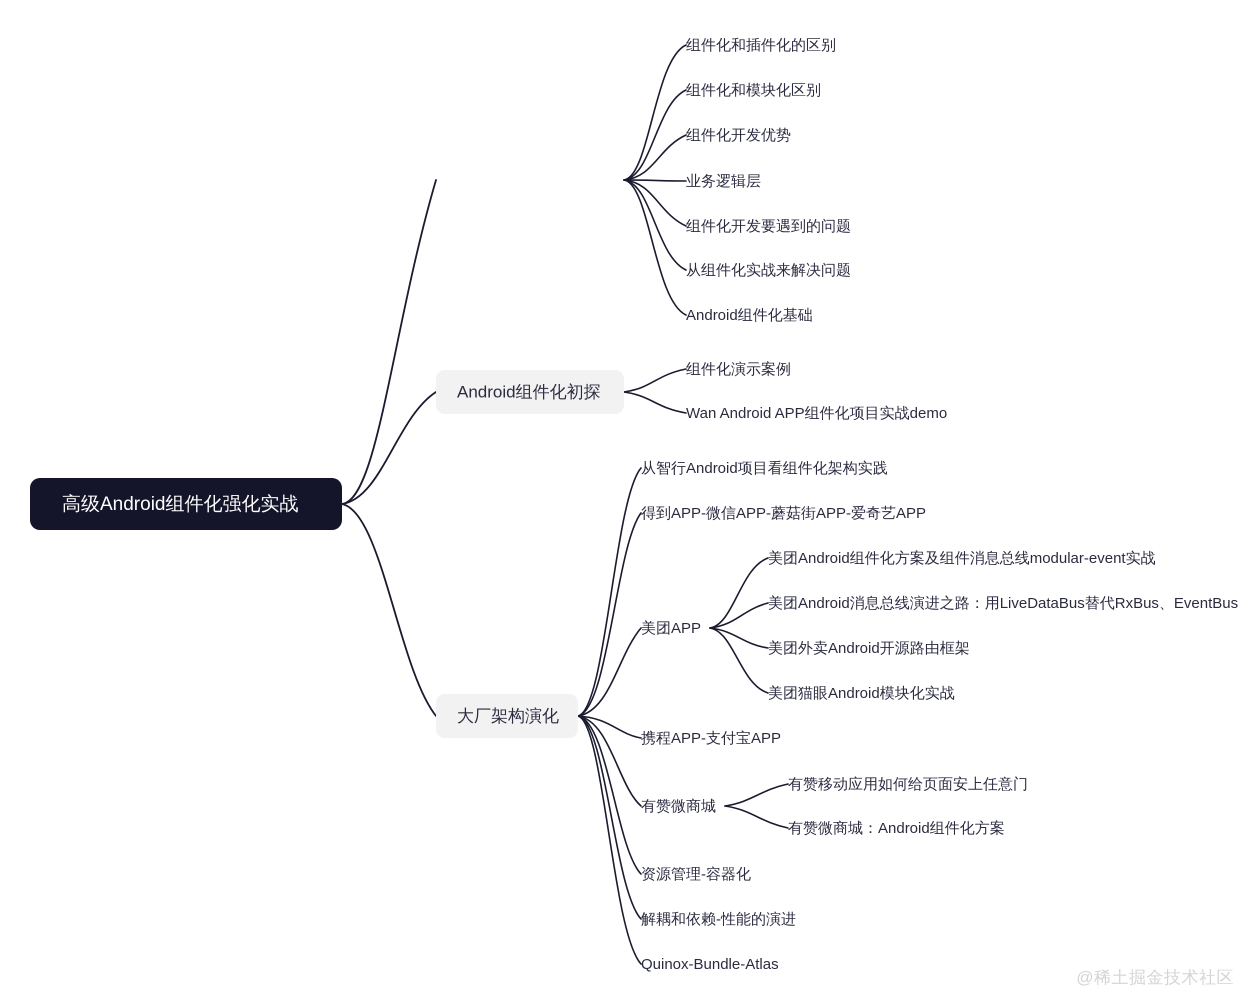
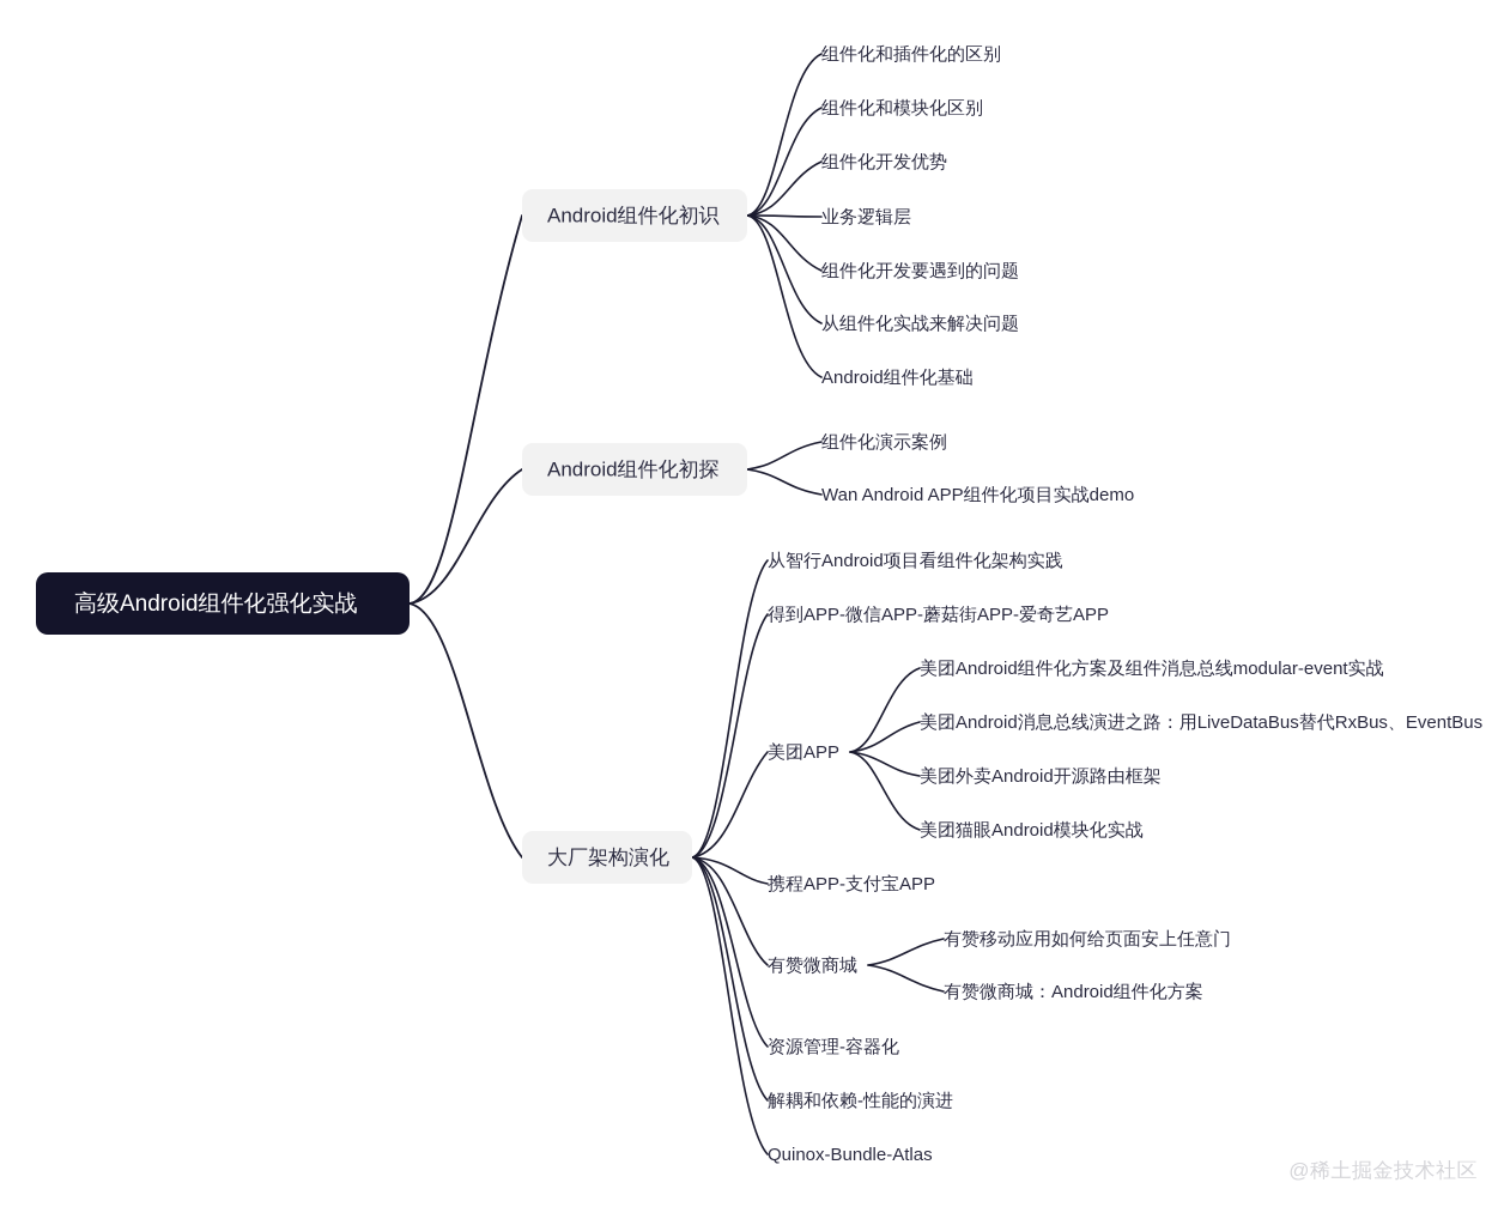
  高级Android组件化强化实战
+ Android组件化初识
  Android组件化初探
  大厂架构演化
  组件化和插件化的区别
  组件化和模块化区别
  组件化开发优势
  业务逻辑层
  组件化开发要遇到的问题
  从组件化实战来解决问题
  Android组件化基础
  组件化演示案例
  Wan Android APP组件化项目实战demo
  从智行Android项目看组件化架构实践
  得到APP-微信APP-蘑菇街APP-爱奇艺APP
  美团APP
  携程APP-支付宝APP
  有赞微商城
  资源管理-容器化
  解耦和依赖-性能的演进
  Quinox-Bundle-Atlas
  美团Android组件化方案及组件消息总线modular-event实战
  美团Android消息总线演进之路：用LiveDataBus替代RxBus、EventBus
  美团外卖Android开源路由框架
  美团猫眼Android模块化实战
  有赞移动应用如何给页面安上任意门
  有赞微商城：Android组件化方案
  @稀土掘金技术社区
